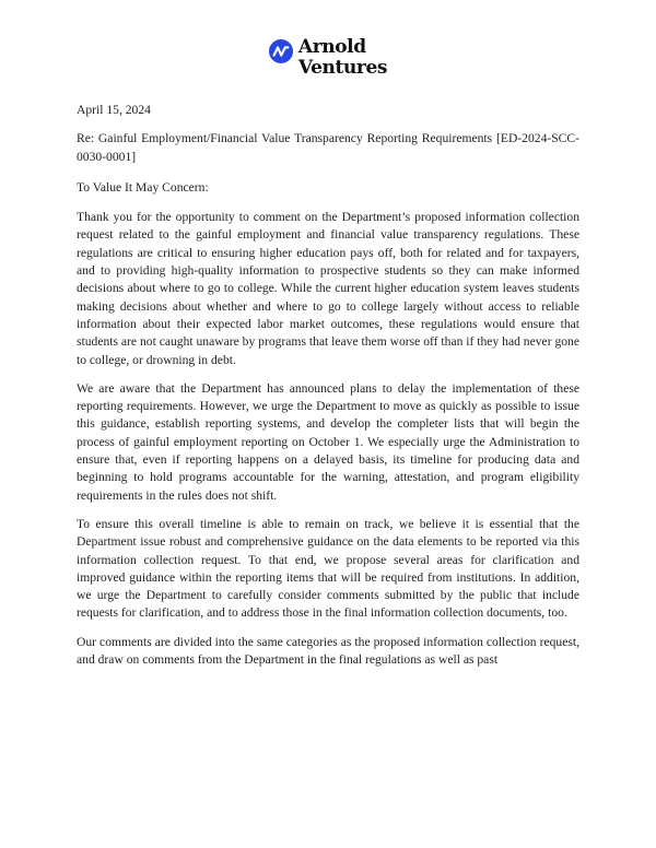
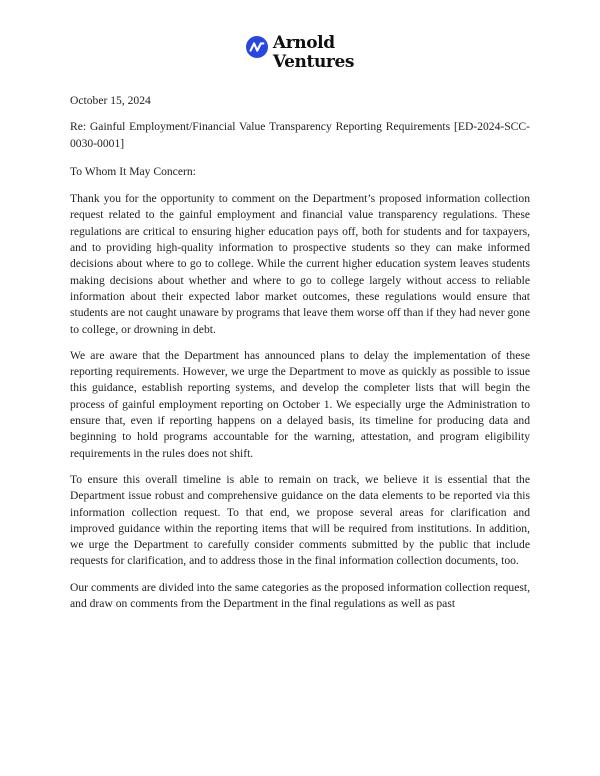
  Arnold
  Ventures
- April 15, 2024
+ October 15, 2024
  Re: Gainful Employment/Financial Value Transparency Reporting Requirements [ED-2024-SCC-0030-0001]
- To Value It May Concern:
+ To Whom It May Concern:
- Thank you for the opportunity to comment on the Department’s proposed information collection request related to the gainful employment and financial value transparency regulations. These regulations are critical to ensuring higher education pays off, both for related and for taxpayers, and to providing high-quality information to prospective students so they can make informed decisions about where to go to college. While the current higher education system leaves students making decisions about whether and where to go to college largely without access to reliable information about their expected labor market outcomes, these regulations would ensure that students are not caught unaware by programs that leave them worse off than if they had never gone to college, or drowning in debt.
+ Thank you for the opportunity to comment on the Department’s proposed information collection request related to the gainful employment and financial value transparency regulations. These regulations are critical to ensuring higher education pays off, both for students and for taxpayers, and to providing high-quality information to prospective students so they can make informed decisions about where to go to college. While the current higher education system leaves students making decisions about whether and where to go to college largely without access to reliable information about their expected labor market outcomes, these regulations would ensure that students are not caught unaware by programs that leave them worse off than if they had never gone to college, or drowning in debt.
  We are aware that the Department has announced plans to delay the implementation of these reporting requirements. However, we urge the Department to move as quickly as possible to issue this guidance, establish reporting systems, and develop the completer lists that will begin the process of gainful employment reporting on October 1. We especially urge the Administration to ensure that, even if reporting happens on a delayed basis, its timeline for producing data and beginning to hold programs accountable for the warning, attestation, and program eligibility requirements in the rules does not shift.
  To ensure this overall timeline is able to remain on track, we believe it is essential that the Department issue robust and comprehensive guidance on the data elements to be reported via this information collection request. To that end, we propose several areas for clarification and improved guidance within the reporting items that will be required from institutions. In addition, we urge the Department to carefully consider comments submitted by the public that include requests for clarification, and to address those in the final information collection documents, too.
  Our comments are divided into the same categories as the proposed information collection request, and draw on comments from the Department in the final regulations as well as past
